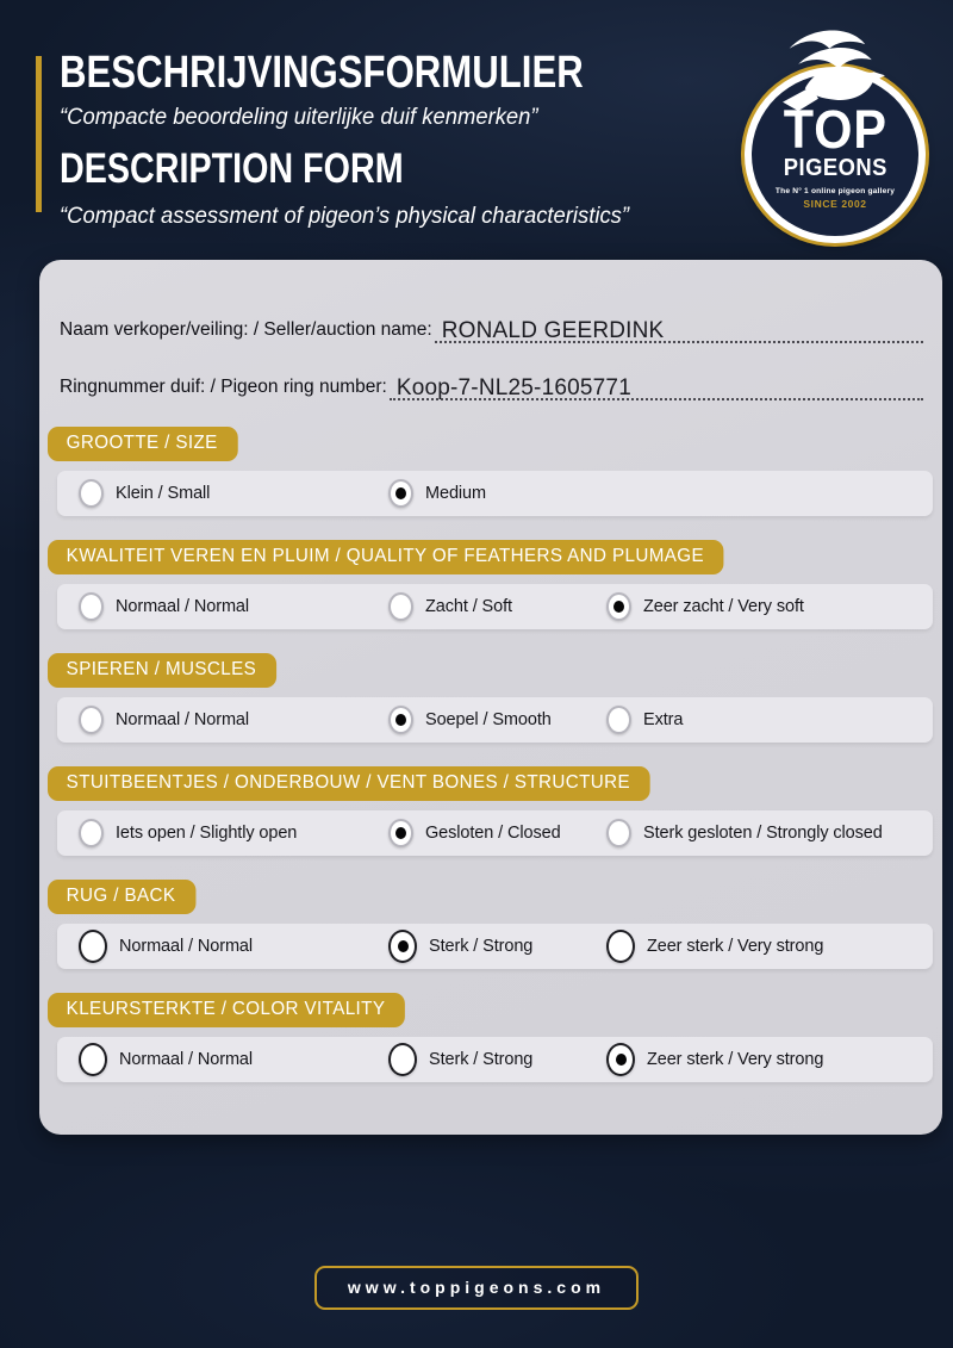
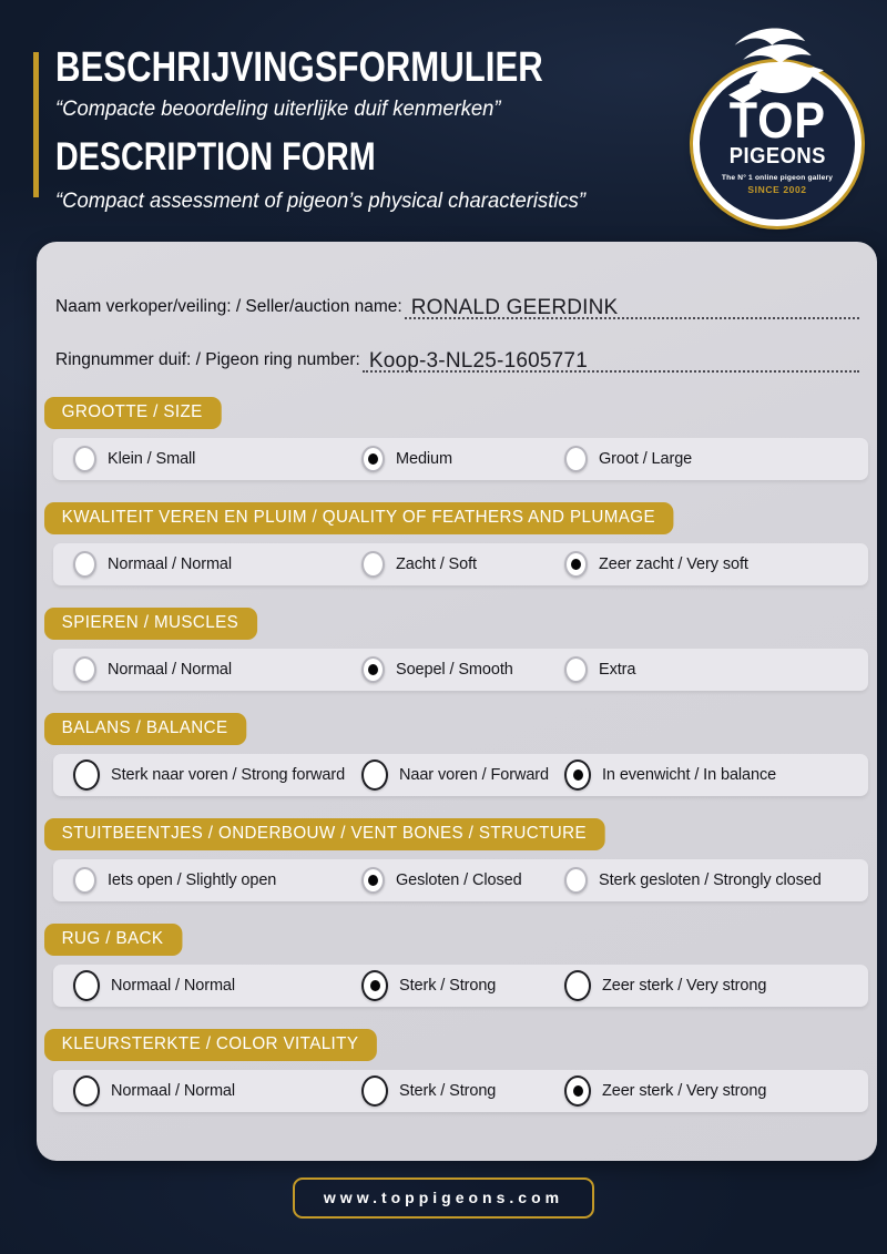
  BESCHRIJVINGSFORMULIER
  “Compacte beoordeling uiterlijke duif kenmerken”
  DESCRIPTION FORM
  “Compact assessment of pigeon’s physical characteristics”
  TOP
  PIGEONS
  SINCE 2002
  Naam verkoper/veiling: / Seller/auction name:
  RONALD GEERDINK
  Ringnummer duif: / Pigeon ring number:
- Koop-7-NL25-1605771
+ Koop-3-NL25-1605771
  GROOTTE / SIZE
  Klein / Small
  Medium
+ Groot / Large
  KWALITEIT VEREN EN PLUIM / QUALITY OF FEATHERS AND PLUMAGE
  Normaal / Normal
  Zacht / Soft
  Zeer zacht / Very soft
  SPIEREN / MUSCLES
  Normaal / Normal
  Soepel / Smooth
  Extra
+ BALANS / BALANCE
+ Sterk naar voren / Strong forward
+ Naar voren / Forward
+ In evenwicht / In balance
  STUITBEENTJES / ONDERBOUW / VENT BONES / STRUCTURE
  Iets open / Slightly open
  Gesloten / Closed
  Sterk gesloten / Strongly closed
  RUG / BACK
  Normaal / Normal
  Sterk / Strong
  Zeer sterk / Very strong
  KLEURSTERKTE / COLOR VITALITY
  Normaal / Normal
  Sterk / Strong
  Zeer sterk / Very strong
  www.toppigeons.com
